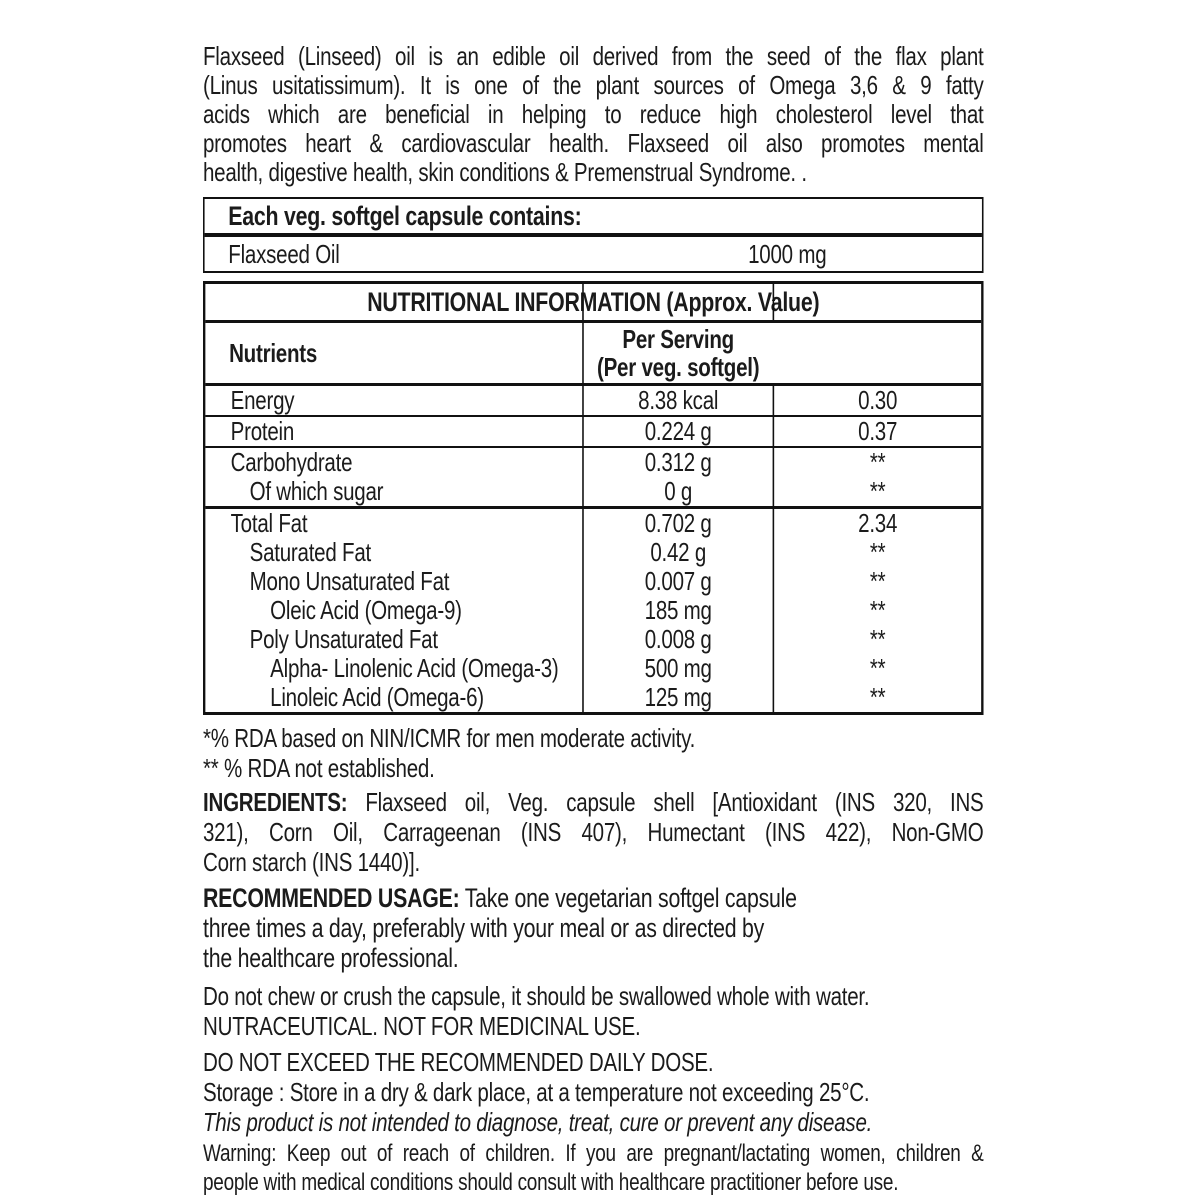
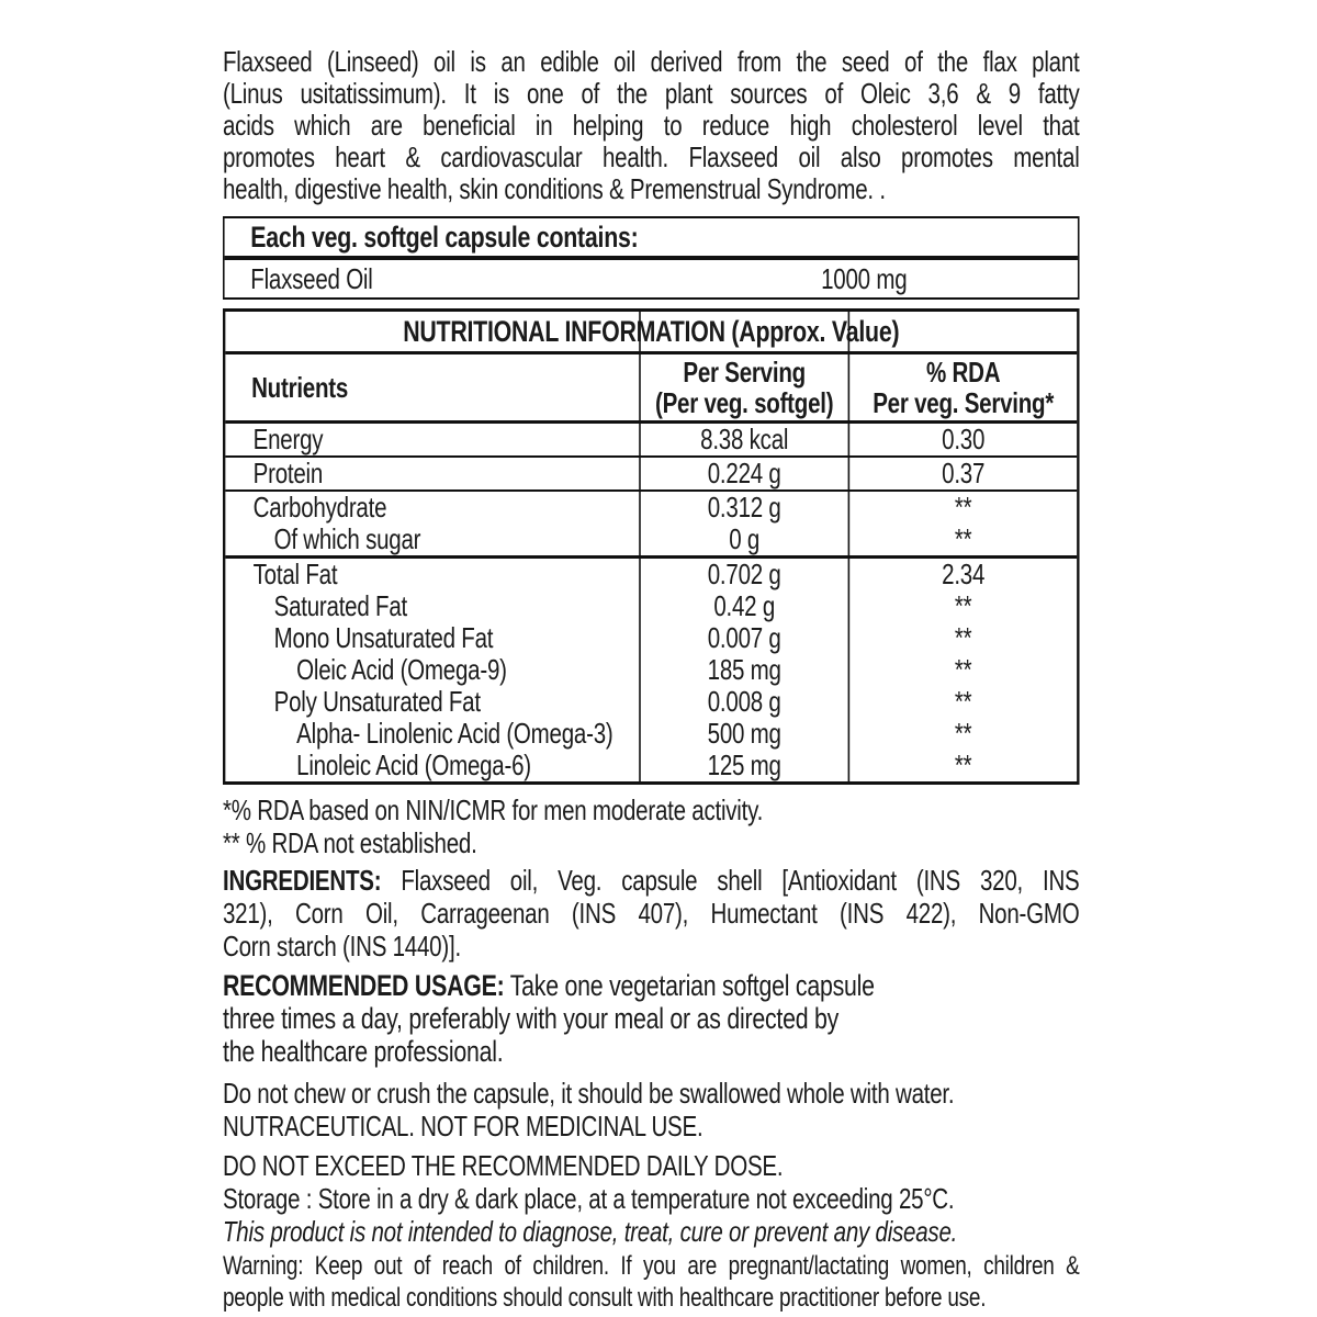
  Flaxseed (Linseed) oil is an edible oil derived from the seed of the flax plant
- (Linus usitatissimum). It is one of the plant sources of Omega 3,6 & 9 fatty
+ (Linus usitatissimum). It is one of the plant sources of Oleic 3,6 & 9 fatty
  acids which are beneficial in helping to reduce high cholesterol level that
  promotes heart & cardiovascular health. Flaxseed oil also promotes mental
  health, digestive health, skin conditions & Premenstrual Syndrome. .
  Each veg. softgel capsule contains:
  Flaxseed Oil
  1000 mg
  NUTRITIONAL INFORMATION (Approx. Value)
  Nutrients
  Per Serving
  (Per veg. softgel)
+ % RDA
+ Per veg. Serving*
  Energy
  8.38 kcal
  0.30
  Protein
  0.224 g
  0.37
  Carbohydrate
  0.312 g
  **
  Of which sugar
  0 g
  **
  Total Fat
  0.702 g
  2.34
  Saturated Fat
  0.42 g
  **
  Mono Unsaturated Fat
  0.007 g
  **
  Oleic Acid (Omega-9)
  185 mg
  **
  Poly Unsaturated Fat
  0.008 g
  **
  Alpha- Linolenic Acid (Omega-3)
  500 mg
  **
  Linoleic Acid (Omega-6)
  125 mg
  **
  *% RDA based on NIN/ICMR for men moderate activity.
  ** % RDA not established.
  INGREDIENTS: Flaxseed oil, Veg. capsule shell [Antioxidant (INS 320, INS
  321), Corn Oil, Carrageenan (INS 407), Humectant (INS 422), Non-GMO
  Corn starch (INS 1440)].
  RECOMMENDED USAGE: Take one vegetarian softgel capsule
  three times a day, preferably with your meal or as directed by
  the healthcare professional.
  Do not chew or crush the capsule, it should be swallowed whole with water.
  NUTRACEUTICAL. NOT FOR MEDICINAL USE.
  DO NOT EXCEED THE RECOMMENDED DAILY DOSE.
  Storage : Store in a dry & dark place, at a temperature not exceeding 25°C.
  This product is not intended to diagnose, treat, cure or prevent any disease.
  Warning: Keep out of reach of children. If you are pregnant/lactating women, children &
  people with medical conditions should consult with healthcare practitioner before use.
